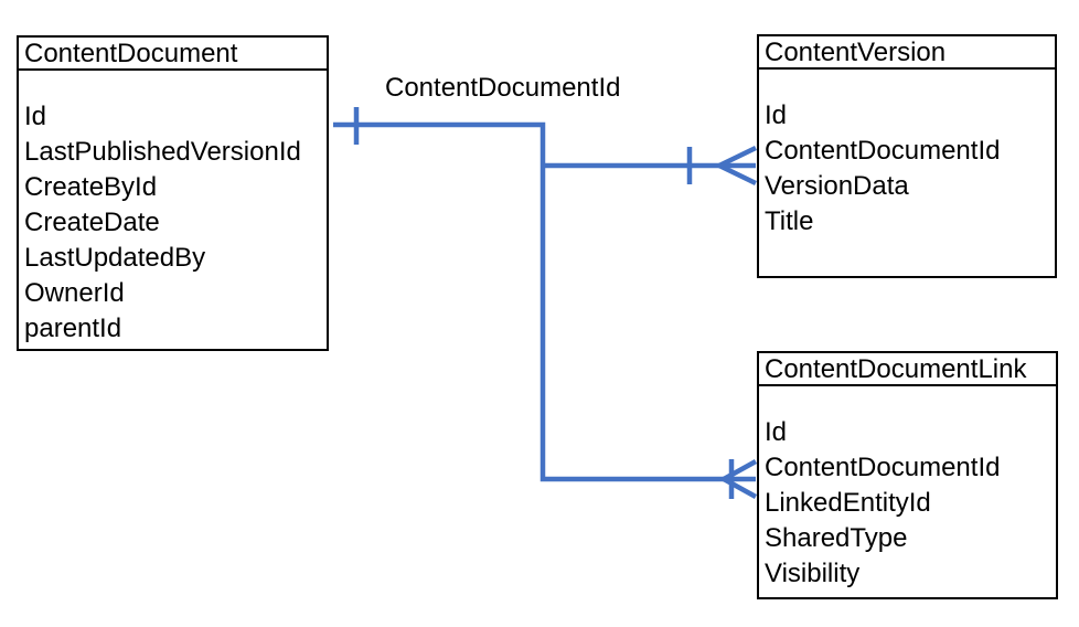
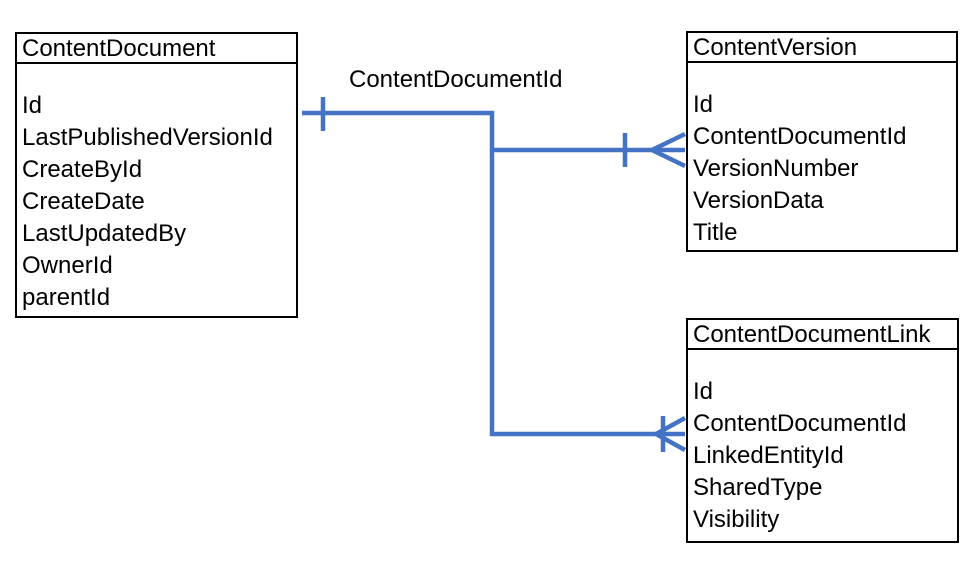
  ContentDocumentId
  ContentDocument
  Id
  LastPublishedVersionId
  CreateById
  CreateDate
  LastUpdatedBy
  OwnerId
  parentId
  ContentVersion
  Id
  ContentDocumentId
+ VersionNumber
  VersionData
  Title
  ContentDocumentLink
  Id
  ContentDocumentId
  LinkedEntityId
  SharedType
  Visibility
